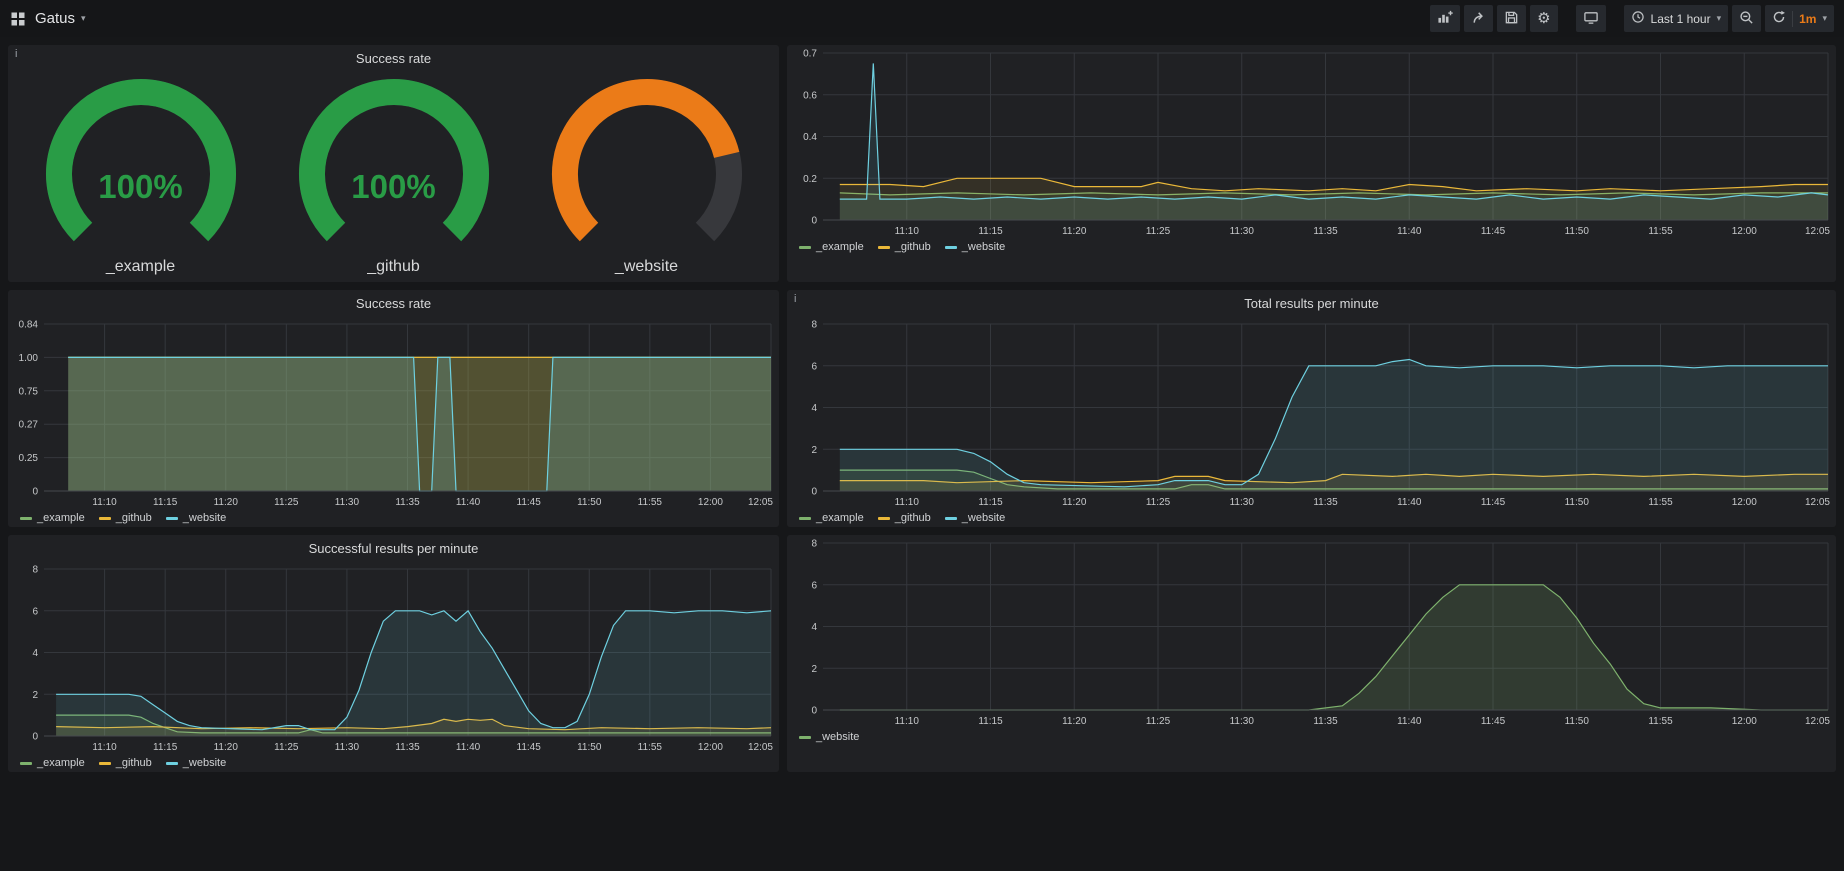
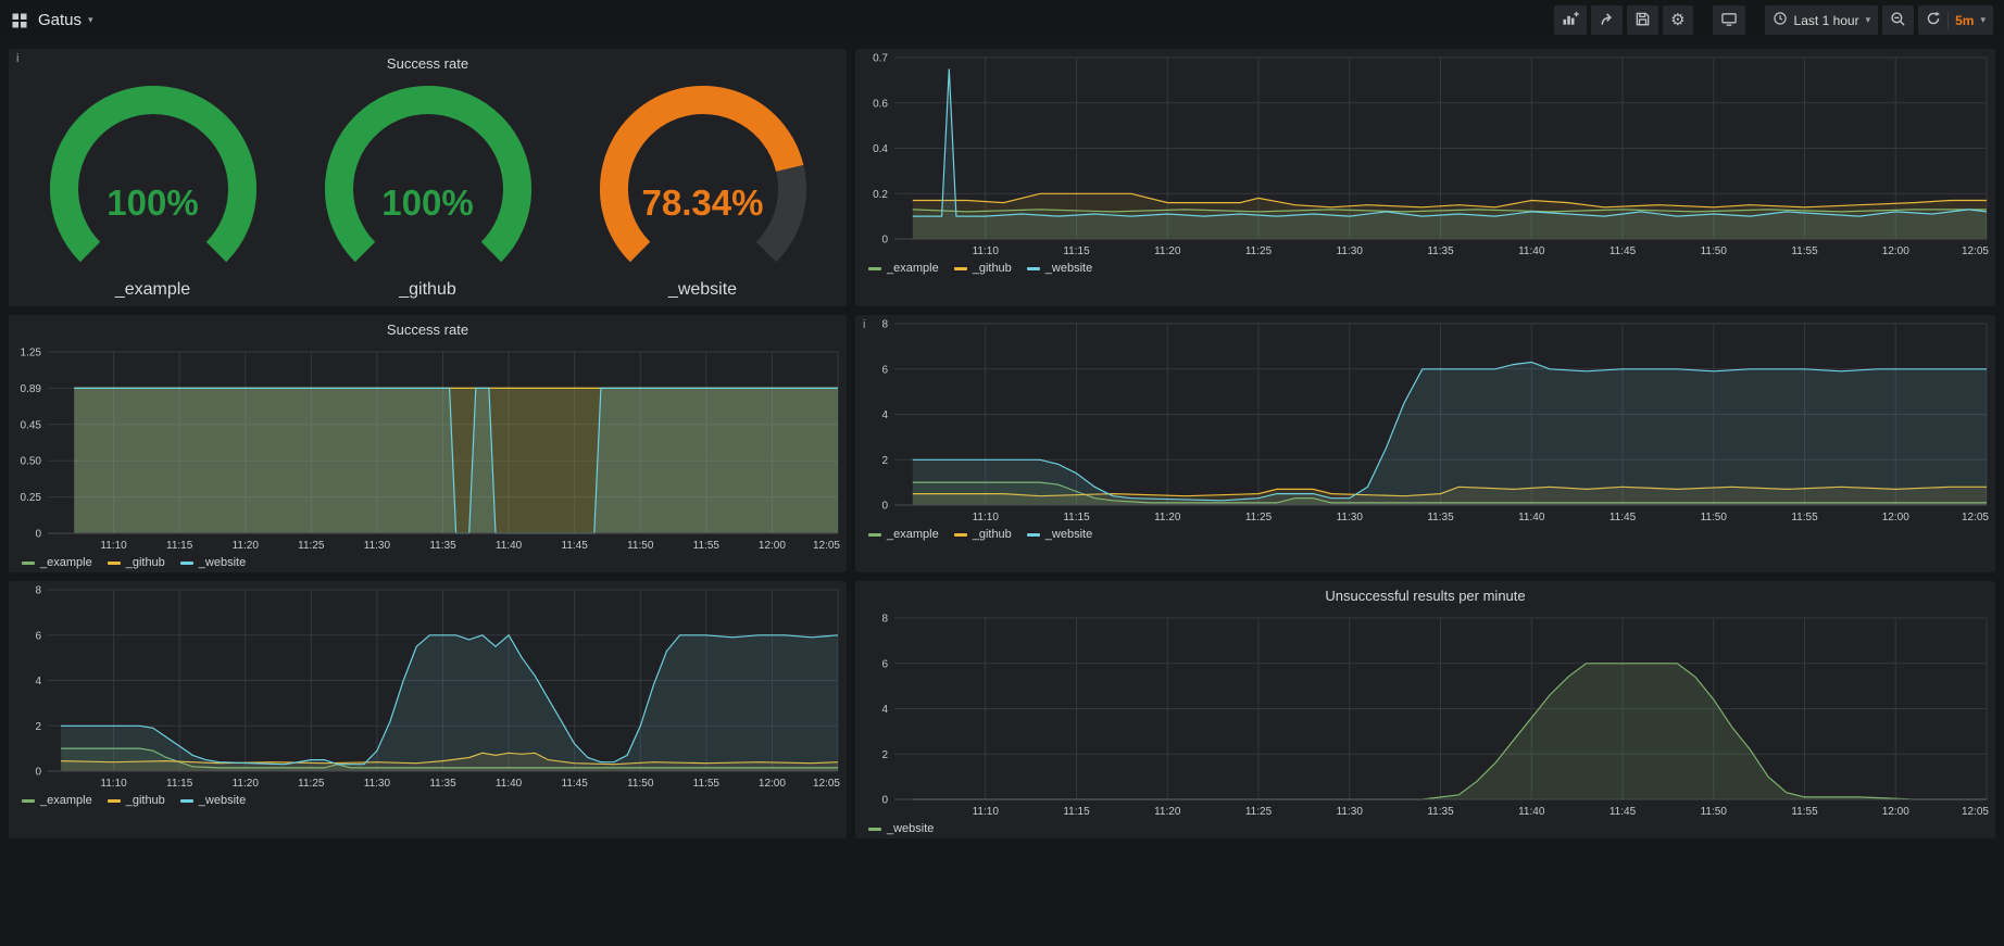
  Gatus
  ▾
  ⚙
  Last 1 hour
  ▾
- 1m
+ 5m
  ▾
  i
  Success rate
  100%
  _example
  100%
  _github
+ 78.34%
  _website
  0
  0.2
  0.4
  0.6
  0.7
  11:10
  11:15
  11:20
  11:25
  11:30
  11:35
  11:40
  11:45
  11:50
  11:55
  12:00
  12:05
  _example
  _github
  _website
  Success rate
  0
  0.25
- 0.27
+ 0.50
- 0.75
+ 0.45
- 1.00
+ 0.89
- 0.84
+ 1.25
  11:10
  11:15
  11:20
  11:25
  11:30
  11:35
  11:40
  11:45
  11:50
  11:55
  12:00
  12:05
  _example
  _github
  _website
  i
- Total results per minute
  0
  2
  4
  6
  8
  11:10
  11:15
  11:20
  11:25
  11:30
  11:35
  11:40
  11:45
  11:50
  11:55
  12:00
  12:05
  _example
  _github
  _website
- Successful results per minute
  0
  2
  4
  6
  8
  11:10
  11:15
  11:20
  11:25
  11:30
  11:35
  11:40
  11:45
  11:50
  11:55
  12:00
  12:05
  _example
  _github
  _website
+ Unsuccessful results per minute
  0
  2
  4
  6
  8
  11:10
  11:15
  11:20
  11:25
  11:30
  11:35
  11:40
  11:45
  11:50
  11:55
  12:00
  12:05
  _website
